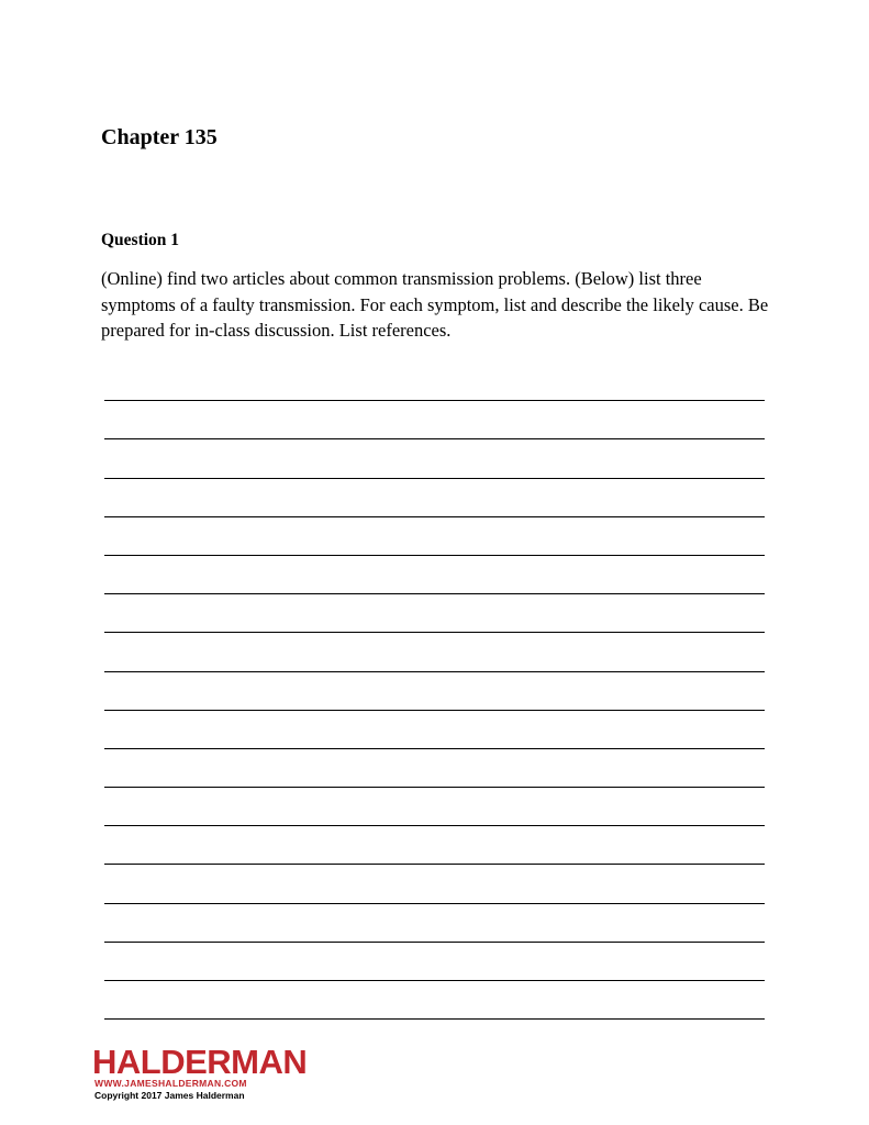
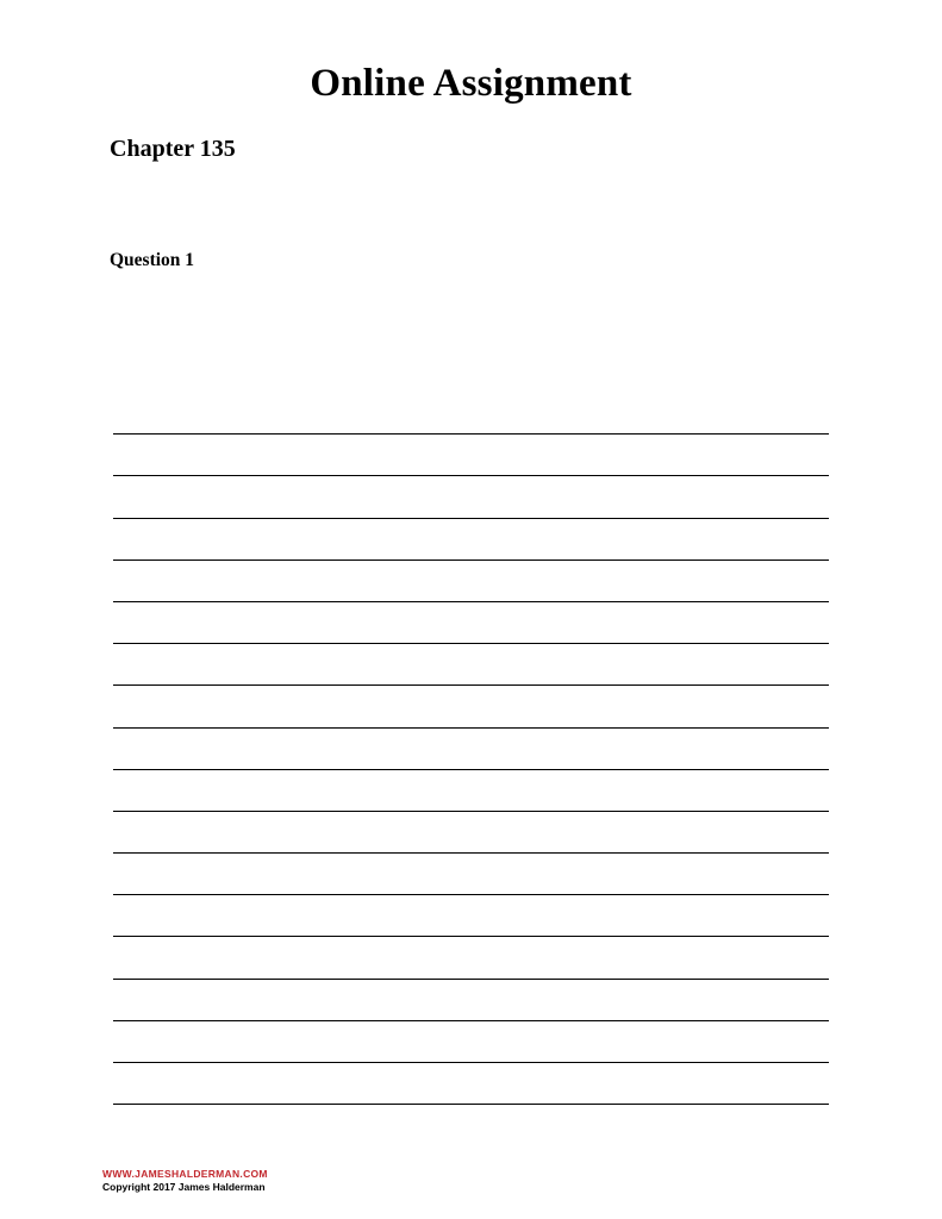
+ Online Assignment
  Chapter 135
  Question 1
- (Online) find two articles about common transmission problems. (Below) list three symptoms of a faulty transmission. For each symptom, list and describe the likely cause. Be prepared for in-class discussion. List references.
- HALDERMAN
  WWW.JAMESHALDERMAN.COM
  Copyright 2017 James Halderman
